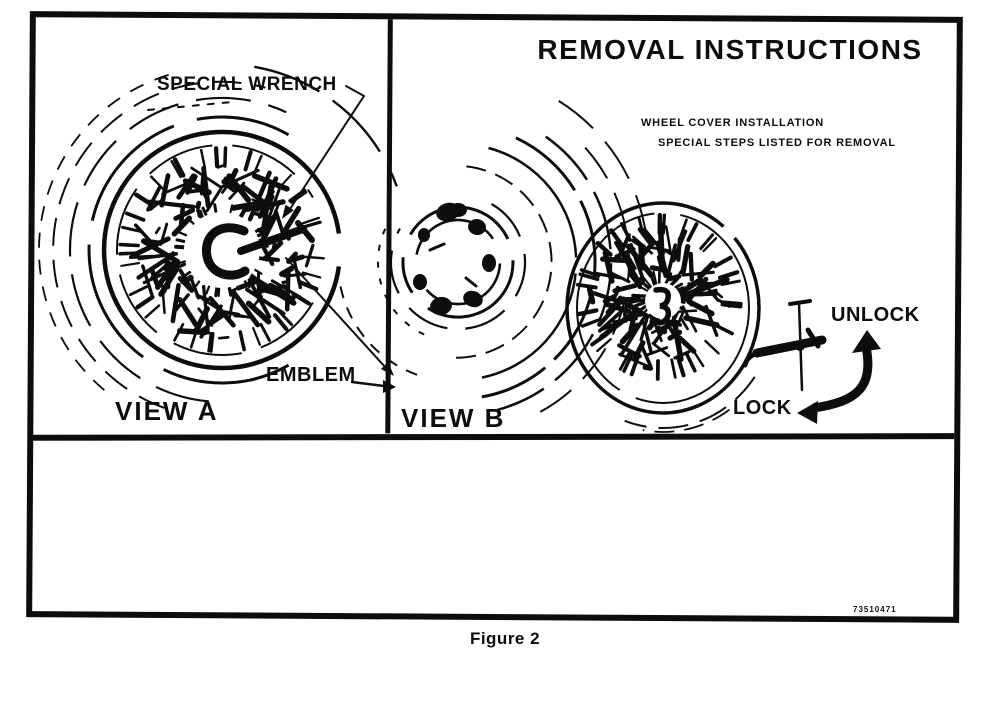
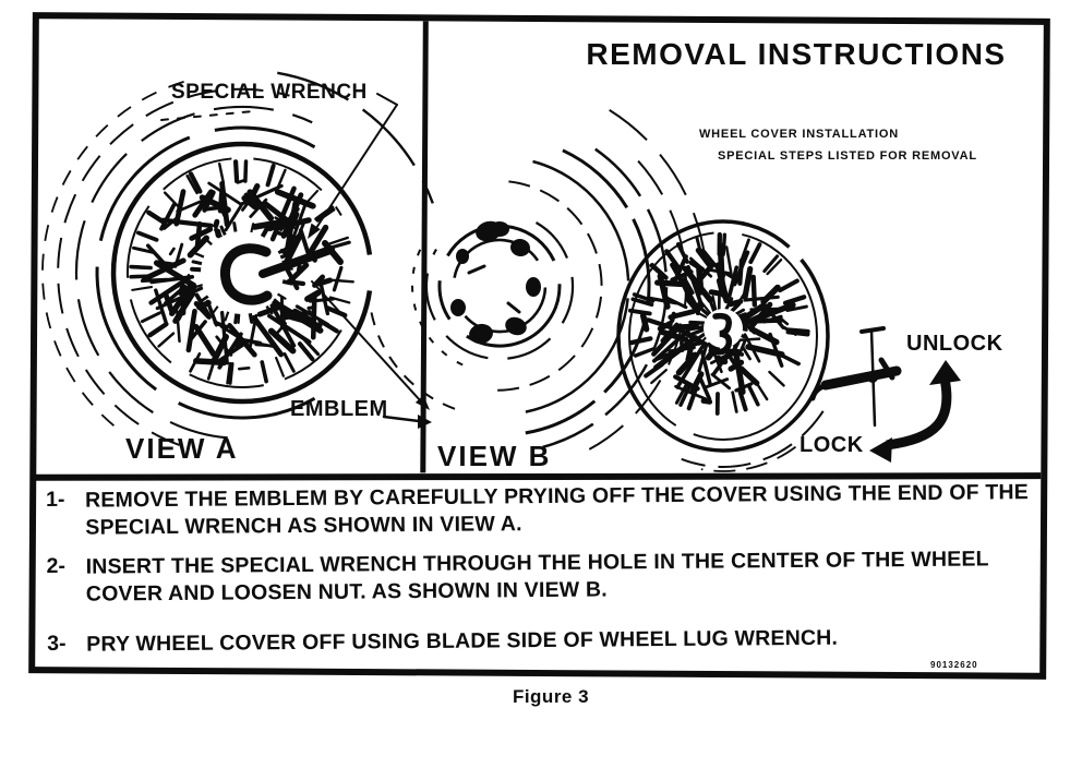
  SPECIAL WRENCH
  EMBLEM
  VIEW A
  VIEW B
  REMOVAL INSTRUCTIONS
  WHEEL COVER INSTALLATION
  SPECIAL STEPS LISTED FOR REMOVAL
  UNLOCK
  LOCK
+ 1-
+ REMOVE THE EMBLEM BY CAREFULLY PRYING OFF THE COVER USING THE END OF THE
+ SPECIAL WRENCH AS SHOWN IN VIEW A.
+ 2-
+ INSERT THE SPECIAL WRENCH THROUGH THE HOLE IN THE CENTER OF THE WHEEL
+ COVER AND LOOSEN NUT. AS SHOWN IN VIEW B.
+ 3-
+ PRY WHEEL COVER OFF USING BLADE SIDE OF WHEEL LUG WRENCH.
- 73510471
+ 90132620
- Figure 2
+ Figure 3
